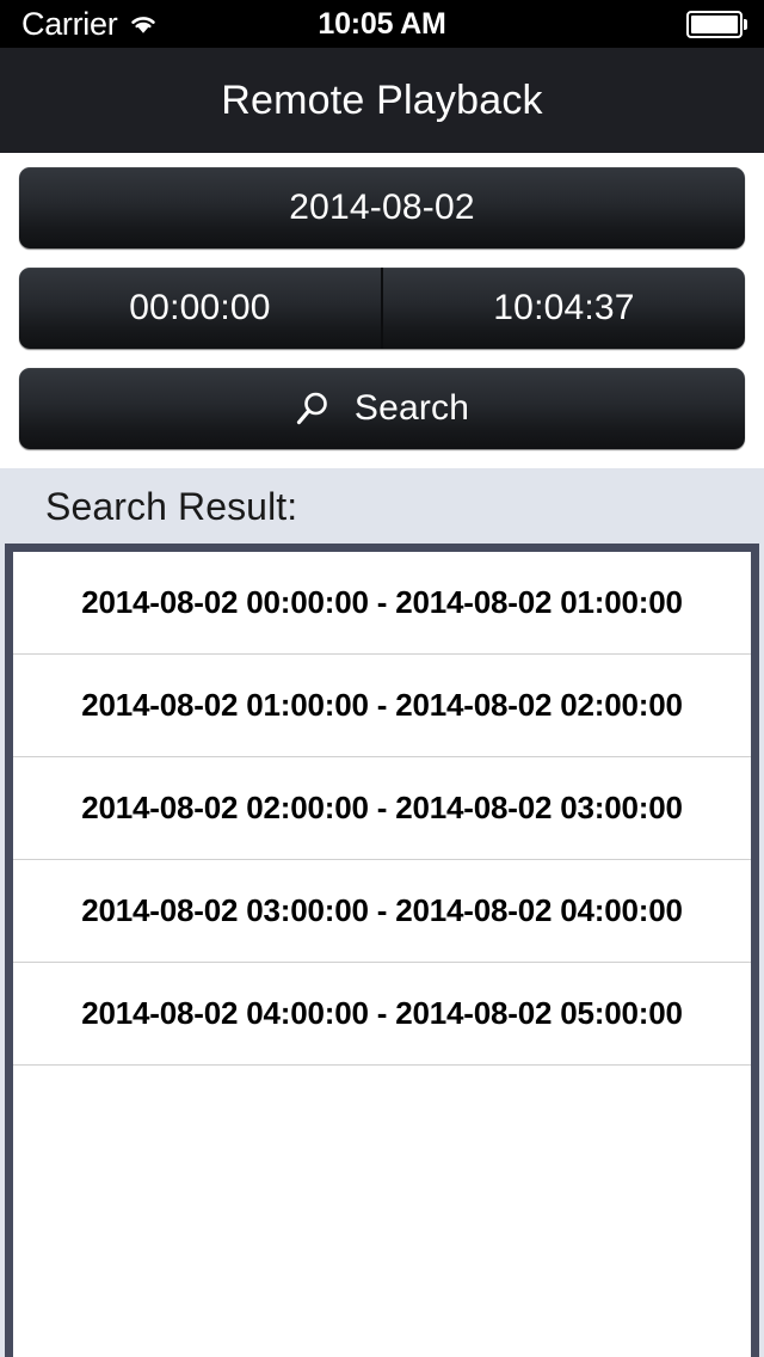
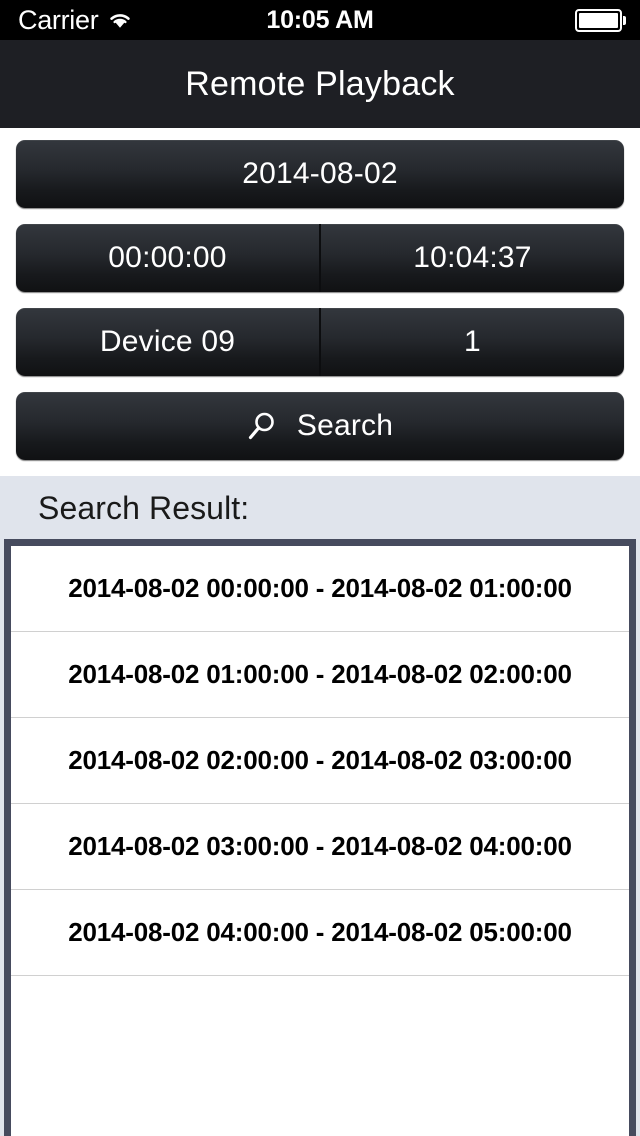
  Carrier
  10:05 AM
  Remote Playback
  2014-08-02
  00:00:00
  10:04:37
+ Device 09
+ 1
  Search
  Search Result:
  2014-08-02 00:00:00 - 2014-08-02 01:00:00
  2014-08-02 01:00:00 - 2014-08-02 02:00:00
  2014-08-02 02:00:00 - 2014-08-02 03:00:00
  2014-08-02 03:00:00 - 2014-08-02 04:00:00
  2014-08-02 04:00:00 - 2014-08-02 05:00:00
